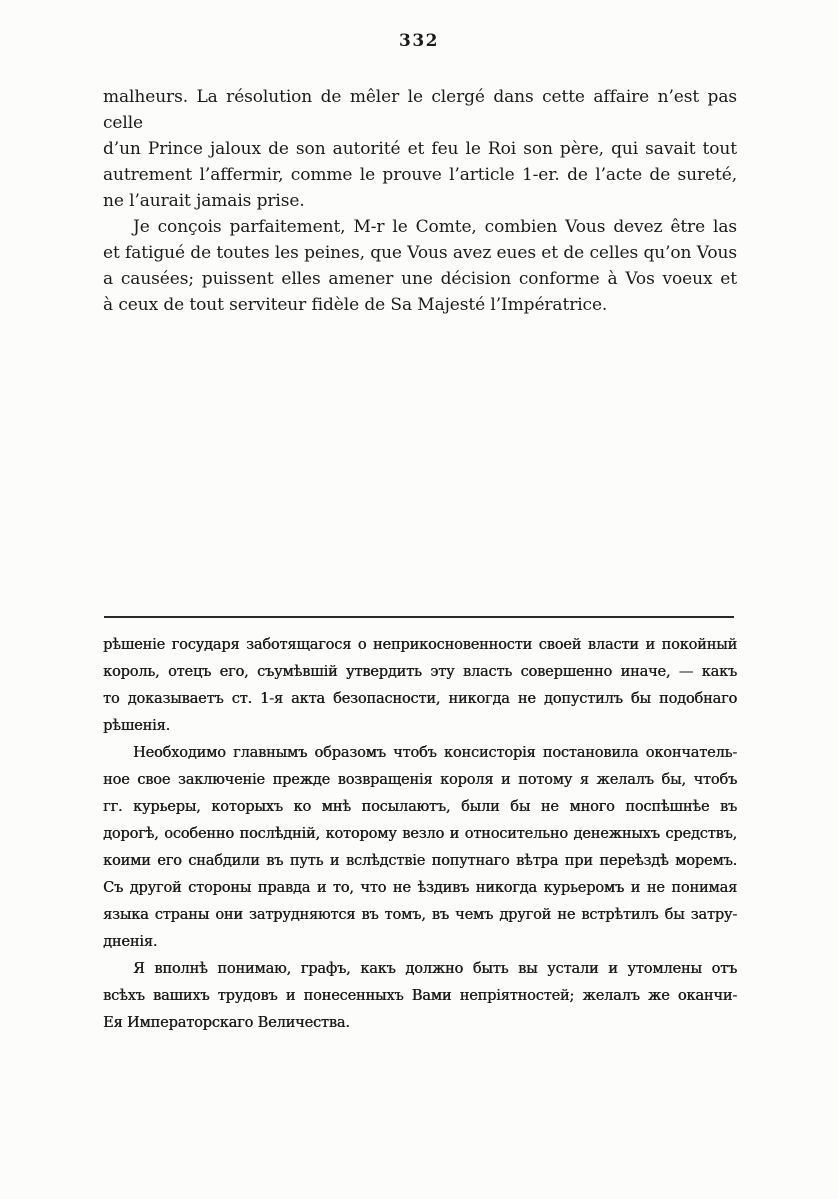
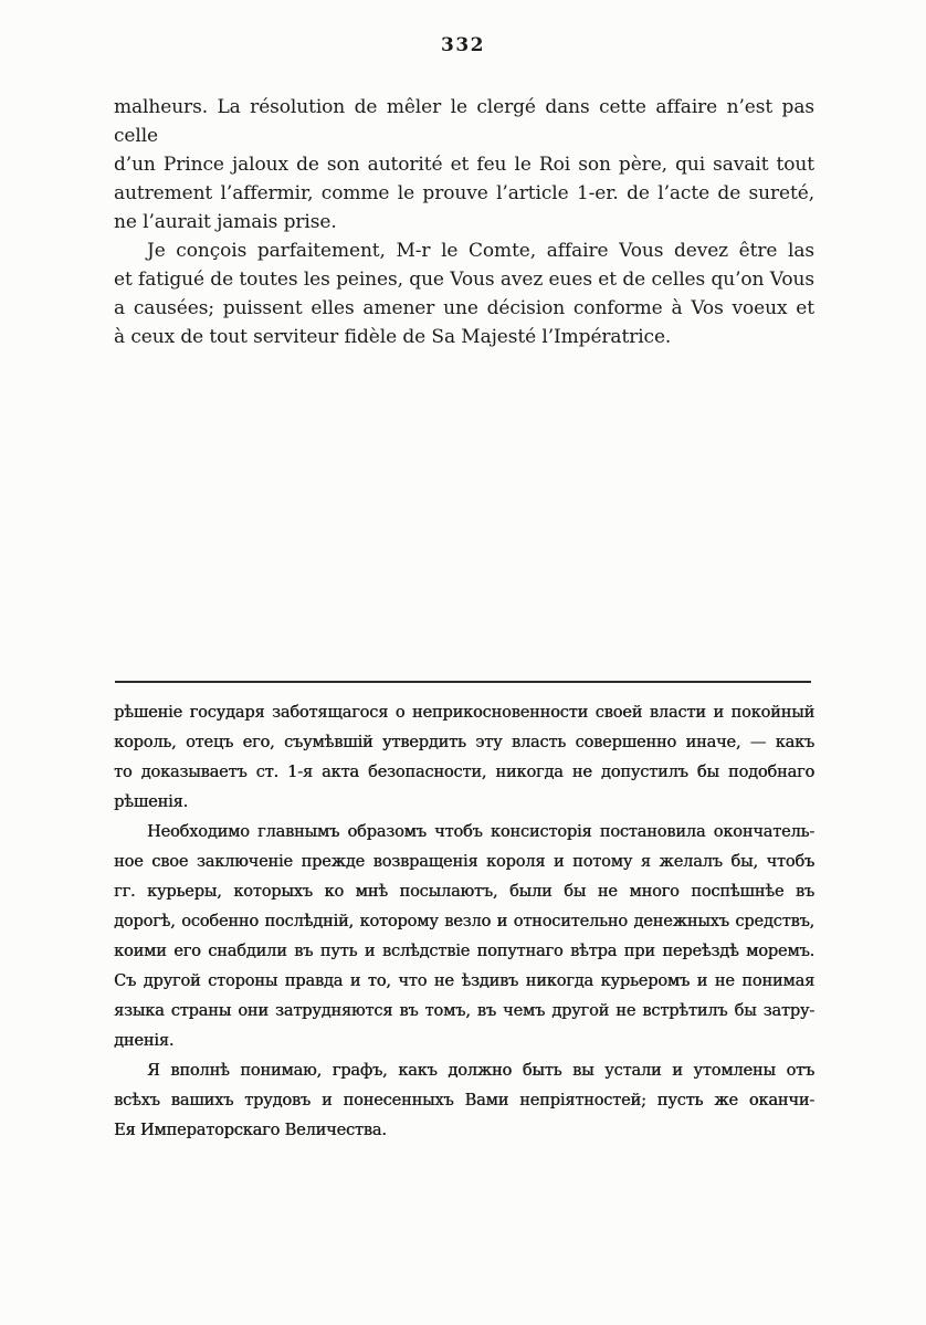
  332
  malheurs. La résolution de mêler le clergé dans cette affaire n’est pas celle
  d’un Prince jaloux de son autorité et feu le Roi son père, qui savait tout
  autrement l’affermir, comme le prouve l’article 1-er. de l’acte de sureté,
  ne l’aurait jamais prise.
- Je conçois parfaitement, M-r le Comte, combien Vous devez être las
+ Je conçois parfaitement, M-r le Comte, affaire Vous devez être las
  et fatigué de toutes les peines, que Vous avez eues et de celles qu’on Vous
  a causées; puissent elles amener une décision conforme à Vos voeux et
  à ceux de tout serviteur fidèle de Sa Majesté l’Impératrice.
  рѣшеніе государя заботящагося о неприкосновенности своей власти и покойный
  король, отецъ его, съумѣвшій утвердить эту власть совершенно иначе, — какъ
  то доказываетъ ст. 1-я акта безопасности, никогда не допустилъ бы подобнаго
  рѣшенія.
  Необходимо главнымъ образомъ чтобъ консисторія постановила окончатель-
  ное свое заключеніе прежде возвращенія короля и потому я желалъ бы, чтобъ
  гг. курьеры, которыхъ ко мнѣ посылаютъ, были бы не много поспѣшнѣе въ
  дорогѣ, особенно послѣдній, которому везло и относительно денежныхъ средствъ,
  коими его снабдили въ путь и вслѣдствіе попутнаго вѣтра при переѣздѣ моремъ.
  Съ другой стороны правда и то, что не ѣздивъ никогда курьеромъ и не понимая
  языка страны они затрудняются въ томъ, въ чемъ другой не встрѣтилъ бы затру-
  дненія.
  Я вполнѣ понимаю, графъ, какъ должно быть вы устали и утомлены отъ
- всѣхъ вашихъ трудовъ и понесенныхъ Вами непріятностей; желалъ же оканчи-
+ всѣхъ вашихъ трудовъ и понесенныхъ Вами непріятностей; пусть же оканчи-
  Ея Императорскаго Величества.
